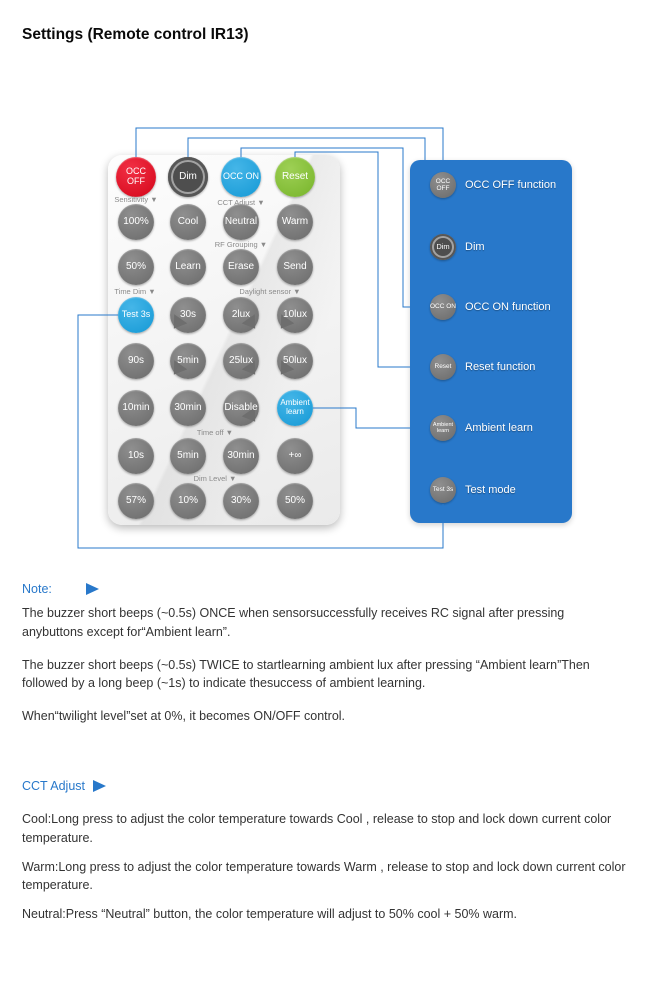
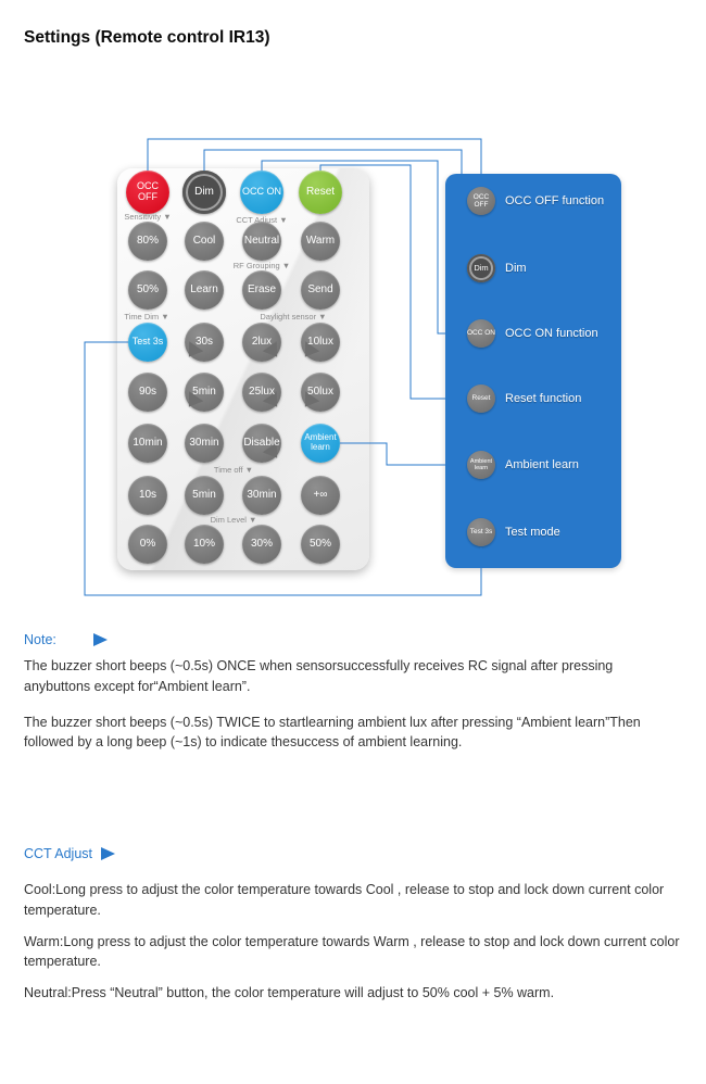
  Settings (Remote control IR13)
  OCC OFF
  Dim
  OCC ON
  Reset
  Sensitivity ▼
  CCT Adjust ▼
- 100%
+ 80%
  Cool
  Neutral
  Warm
  RF Grouping ▼
  50%
  Learn
  Erase
  Send
  Time Dim ▼
  Daylight sensor ▼
  Test 3s
  30s
  2lux
  10lux
  90s
  5min
  25lux
  50lux
  10min
  30min
  Disable
  Ambient learn
  Time off ▼
  10s
  5min
  30min
  +∞
  Dim Level ▼
- 57%
+ 0%
  10%
  30%
  50%
  OCC OFF function
  Dim
  Dim
  OCC ON function
  Reset function
  Ambient learn
  Test mode
  Note:
  The buzzer short beeps (~0.5s) ONCE when sensorsuccessfully receives RC signal after pressing anybuttons except for“Ambient learn”.
  The buzzer short beeps (~0.5s) TWICE to startlearning ambient lux after pressing “Ambient learn”Then followed by a long beep (~1s) to indicate thesuccess of ambient learning.
- When“twilight level”set at 0%, it becomes ON/OFF control.
  CCT Adjust
  Cool:Long press to adjust the color temperature towards Cool , release to stop and lock down current color temperature.
  Warm:Long press to adjust the color temperature towards Warm , release to stop and lock down current color temperature.
- Neutral:Press “Neutral” button, the color temperature will adjust to 50% cool + 50% warm.
+ Neutral:Press “Neutral” button, the color temperature will adjust to 50% cool + 5% warm.
